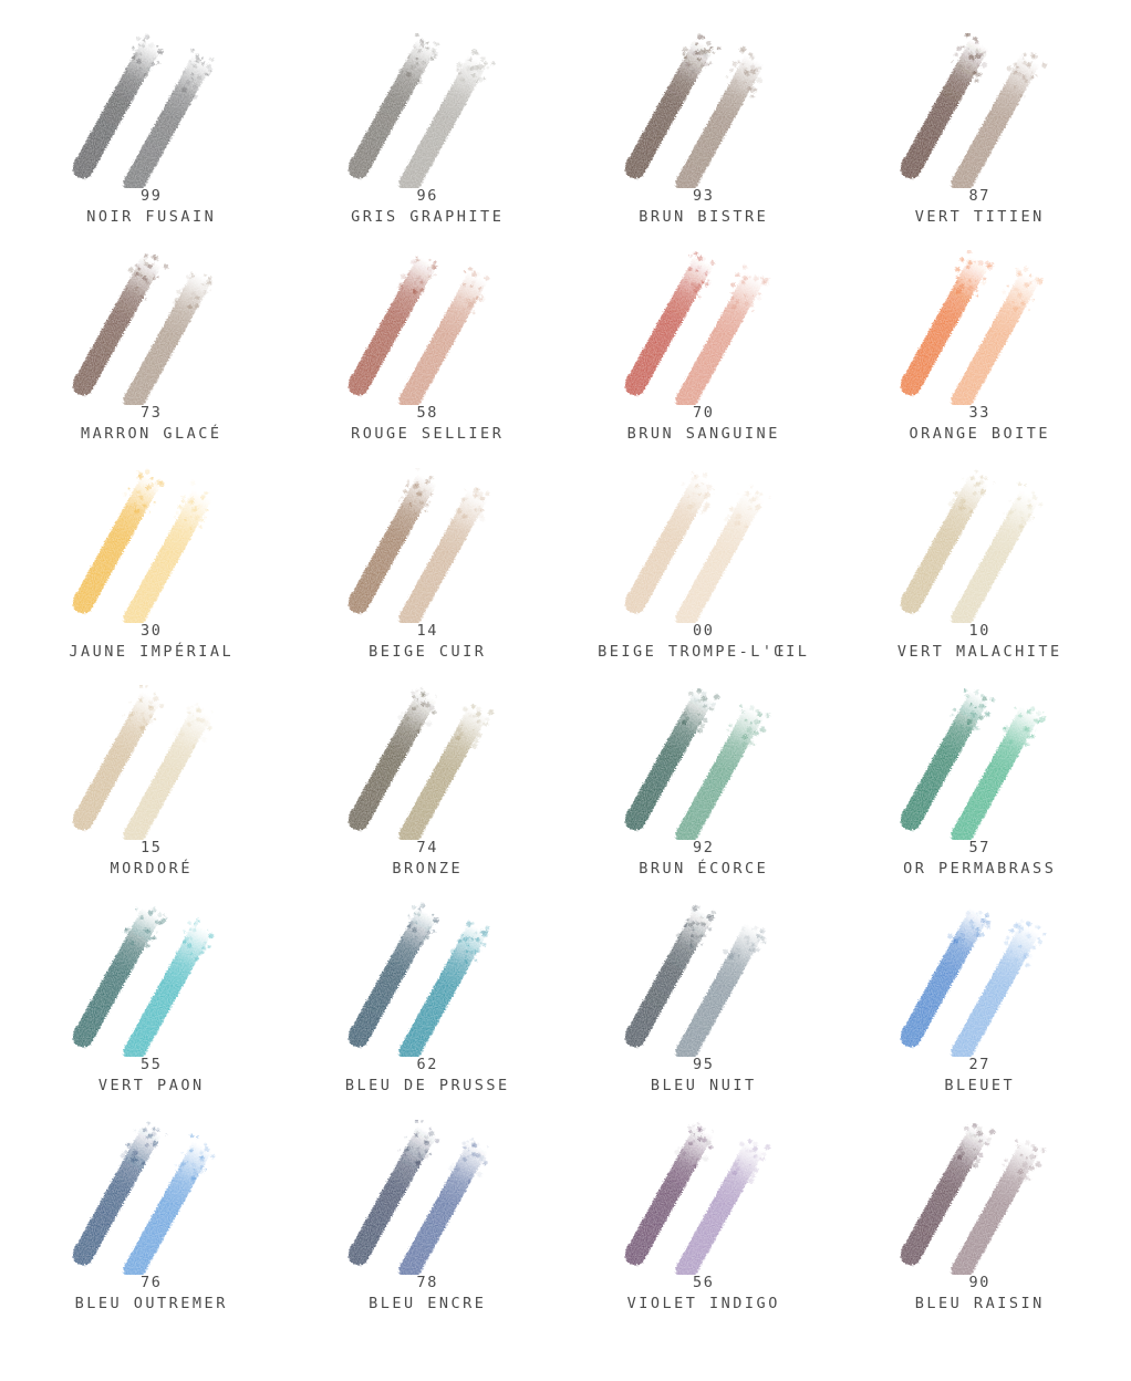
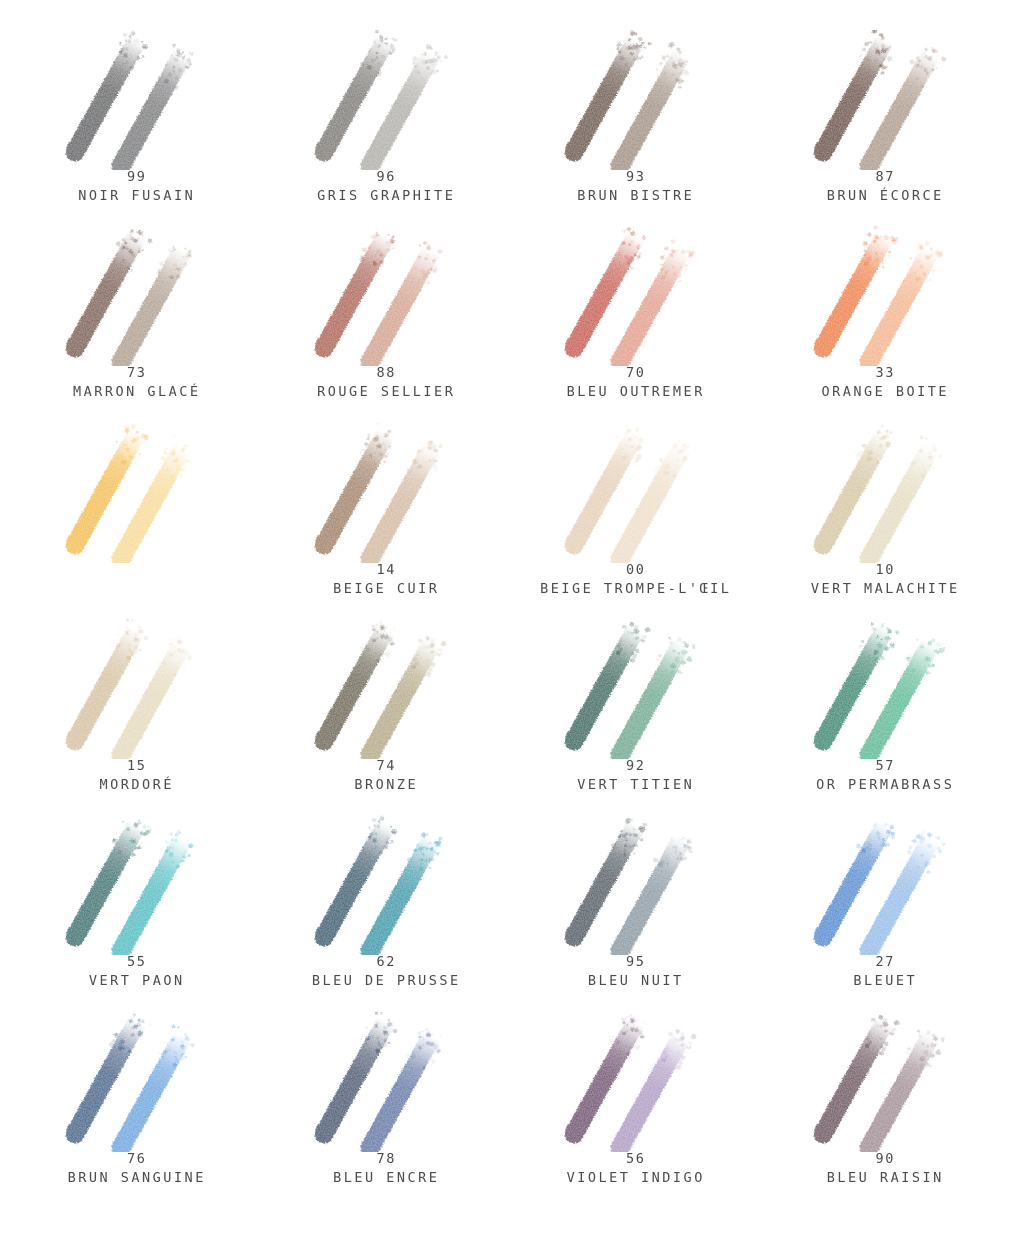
  99
  NOIR FUSAIN
  96
  GRIS GRAPHITE
  93
  BRUN BISTRE
  87
- VERT TITIEN
+ BRUN ÉCORCE
  73
  MARRON GLACÉ
- 58
+ 88
  ROUGE SELLIER
  70
- BRUN SANGUINE
+ BLEU OUTREMER
  33
  ORANGE BOITE
- 30
- JAUNE IMPÉRIAL
  14
  BEIGE CUIR
  00
  BEIGE TROMPE-L'ŒIL
  10
  VERT MALACHITE
  15
  MORDORÉ
  74
  BRONZE
  92
- BRUN ÉCORCE
+ VERT TITIEN
  57
  OR PERMABRASS
  55
  VERT PAON
  62
  BLEU DE PRUSSE
  95
  BLEU NUIT
  27
  BLEUET
  76
- BLEU OUTREMER
+ BRUN SANGUINE
  78
  BLEU ENCRE
  56
  VIOLET INDIGO
  90
  BLEU RAISIN
